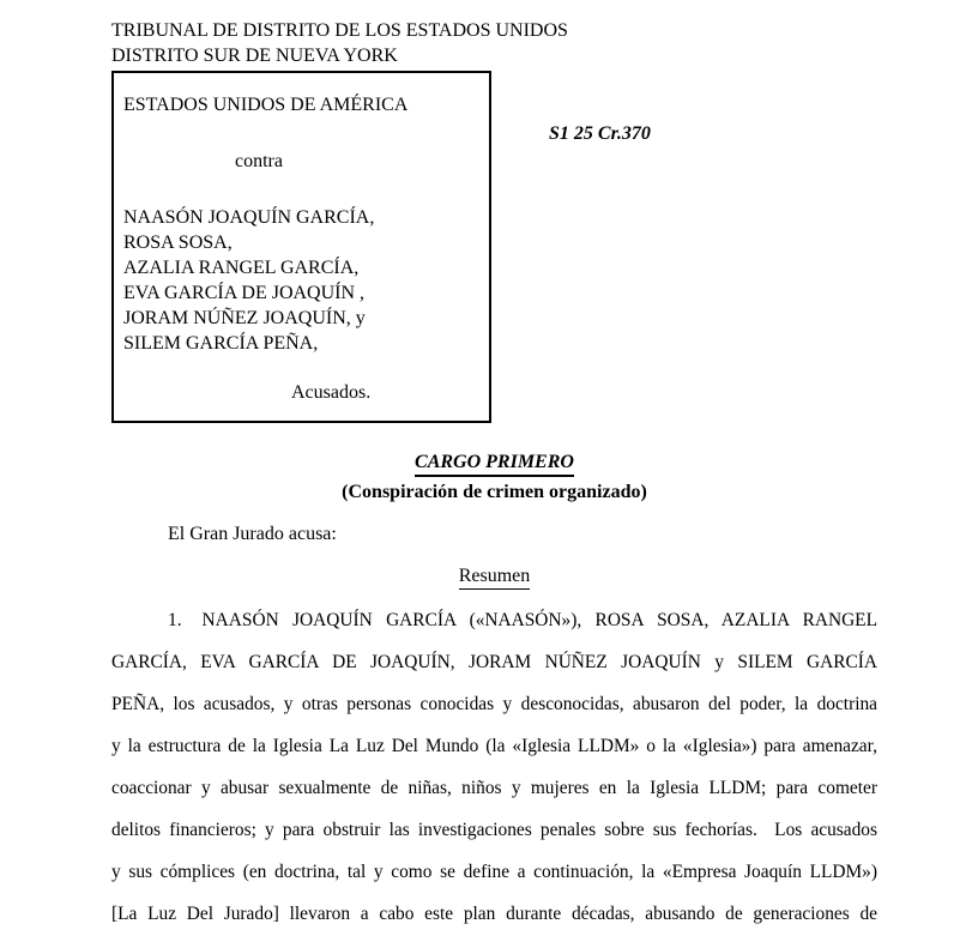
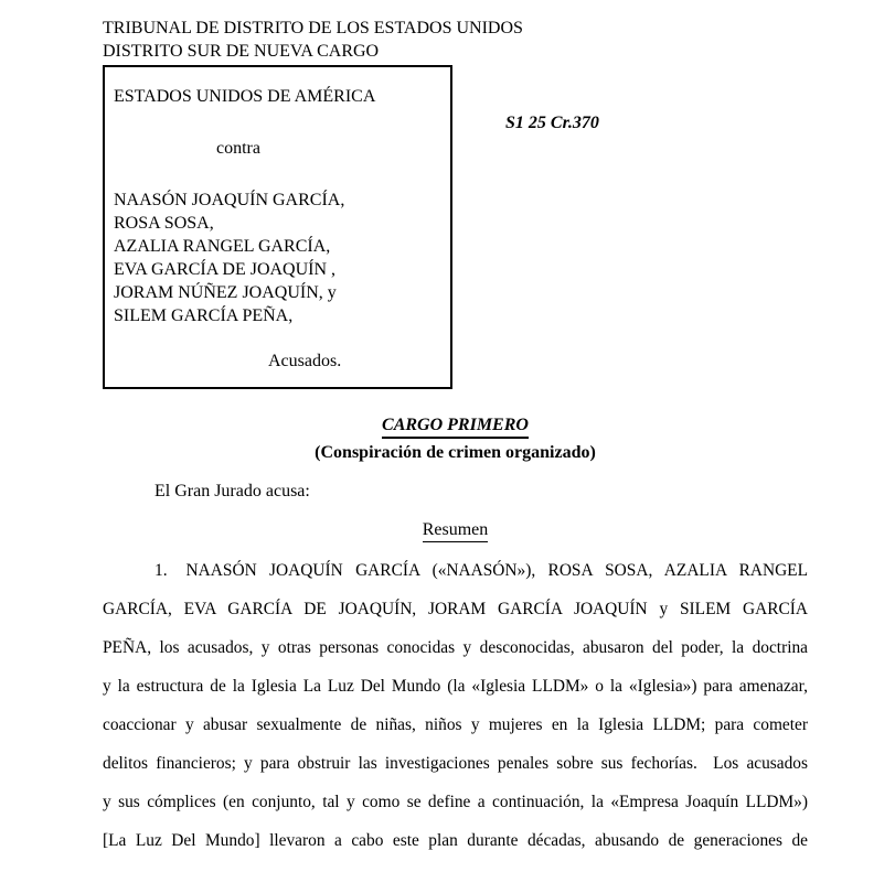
  TRIBUNAL DE DISTRITO DE LOS ESTADOS UNIDOS
- DISTRITO SUR DE NUEVA YORK
+ DISTRITO SUR DE NUEVA CARGO
  ESTADOS UNIDOS DE AMÉRICA
  contra
  NAASÓN JOAQUÍN GARCÍA,
  ROSA SOSA,
  AZALIA RANGEL GARCÍA,
  EVA GARCÍA DE JOAQUÍN ,
  JORAM NÚÑEZ JOAQUÍN, y
  SILEM GARCÍA PEÑA,
  Acusados.
  S1 25 Cr.370
  CARGO PRIMERO
  (Conspiración de crimen organizado)
  El Gran Jurado acusa:
  Resumen
  1. NAASÓN JOAQUÍN GARCÍA («NAASÓN»), ROSA SOSA, AZALIA RANGEL
- GARCÍA, EVA GARCÍA DE JOAQUÍN, JORAM NÚÑEZ JOAQUÍN y SILEM GARCÍA
+ GARCÍA, EVA GARCÍA DE JOAQUÍN, JORAM GARCÍA JOAQUÍN y SILEM GARCÍA
  PEÑA, los acusados, y otras personas conocidas y desconocidas, abusaron del poder, la doctrina
  y la estructura de la Iglesia La Luz Del Mundo (la «Iglesia LLDM» o la «Iglesia») para amenazar,
  coaccionar y abusar sexualmente de niñas, niños y mujeres en la Iglesia LLDM; para cometer
  delitos financieros; y para obstruir las investigaciones penales sobre sus fechorías. Los acusados
- y sus cómplices (en doctrina, tal y como se define a continuación, la «Empresa Joaquín LLDM»)
+ y sus cómplices (en conjunto, tal y como se define a continuación, la «Empresa Joaquín LLDM»)
- [La Luz Del Jurado] llevaron a cabo este plan durante décadas, abusando de generaciones de
+ [La Luz Del Mundo] llevaron a cabo este plan durante décadas, abusando de generaciones de
